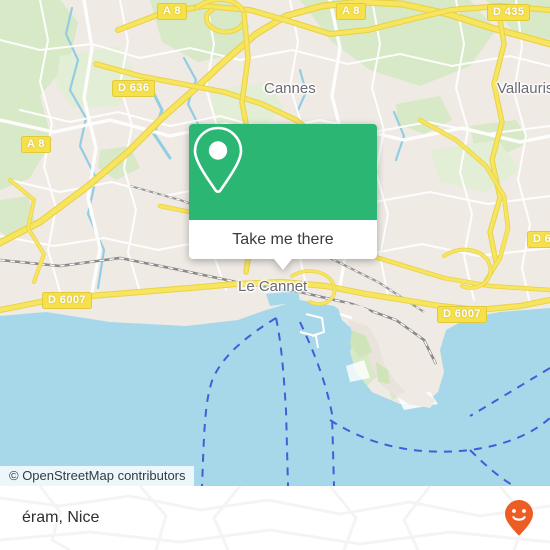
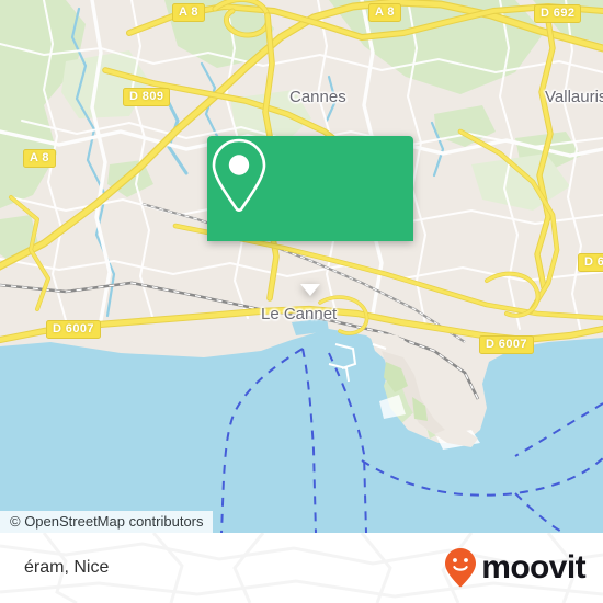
  Cannes
  Vallauri
  Le Cannet
  A 8
  A 8
- D 435
+ D 692
- D 636
+ D 809
  A 8
  D 6007
  D 6007
  D 6
- Take me there
  © OpenStreetMap contributors
  éram, Nice
+ moovit
